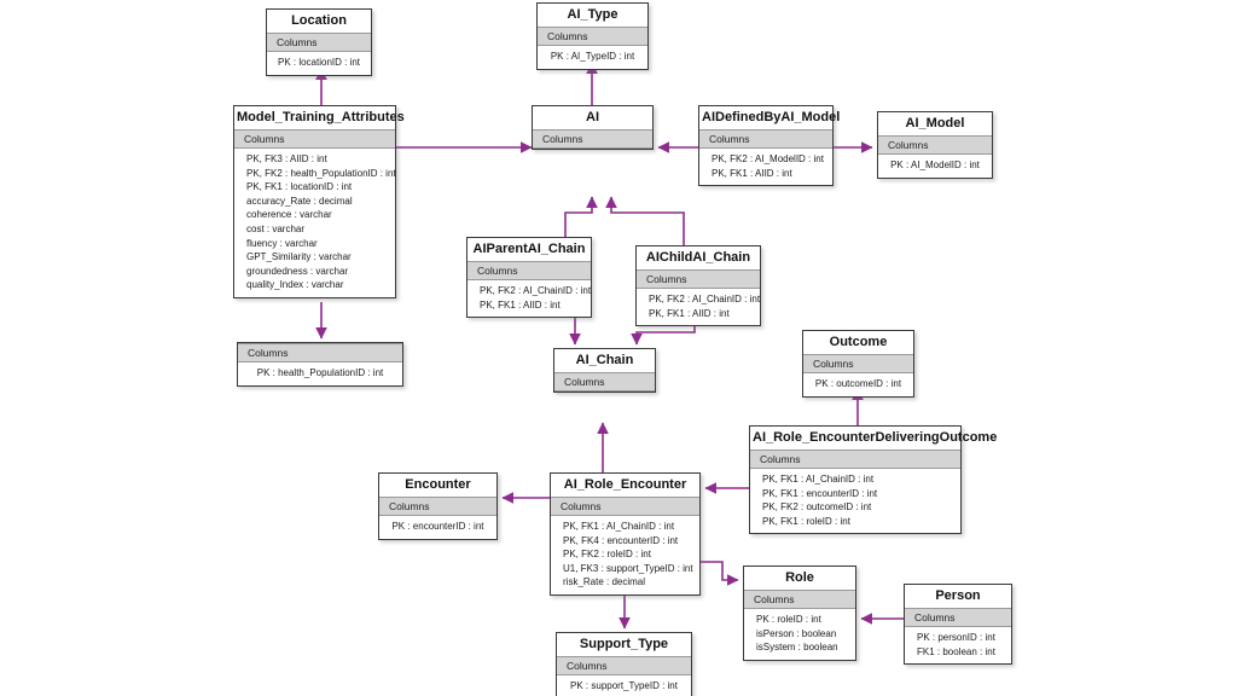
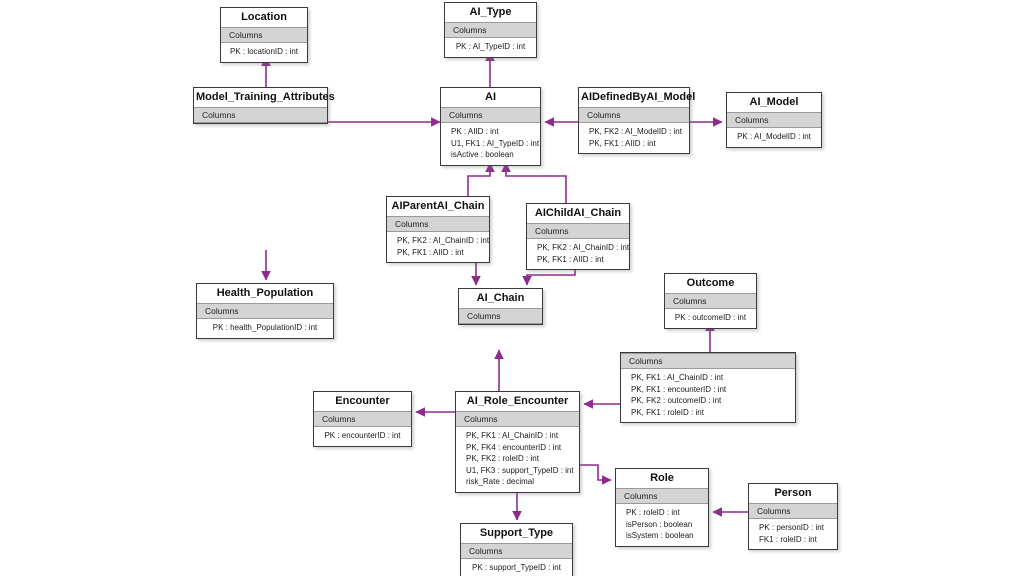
  Location
  Columns
  PK : locationID : int
  AI_Type
  Columns
  PK : AI_TypeID : int
  Model_Training_Attributes
  Columns
- PK, FK3 : AIID : int
- PK, FK2 : health_PopulationID : int
- PK, FK1 : locationID : int
- accuracy_Rate : decimal
- coherence : varchar
- cost : varchar
- fluency : varchar
- GPT_Similarity : varchar
- groundedness : varchar
- quality_Index : varchar
  AI
  Columns
+ PK : AIID : int
+ U1, FK1 : AI_TypeID : int
+ isActive : boolean
  AIDefinedByAI_Model
  Columns
  PK, FK2 : AI_ModelID : int
  PK, FK1 : AIID : int
  AI_Model
  Columns
  PK : AI_ModelID : int
  AIParentAI_Chain
  Columns
  PK, FK2 : AI_ChainID : int
  PK, FK1 : AIID : int
  AIChildAI_Chain
  Columns
  PK, FK2 : AI_ChainID : int
  PK, FK1 : AIID : int
+ Health_Population
  Columns
  PK : health_PopulationID : int
  AI_Chain
  Columns
  Outcome
  Columns
  PK : outcomeID : int
- AI_Role_EncounterDeliveringOutcome
  Columns
  PK, FK1 : AI_ChainID : int
  PK, FK1 : encounterID : int
  PK, FK2 : outcomeID : int
  PK, FK1 : roleID : int
  Encounter
  Columns
  PK : encounterID : int
  AI_Role_Encounter
  Columns
  PK, FK1 : AI_ChainID : int
  PK, FK4 : encounterID : int
  PK, FK2 : roleID : int
  U1, FK3 : support_TypeID : int
  risk_Rate : decimal
  Role
  Columns
  PK : roleID : int
  isPerson : boolean
  isSystem : boolean
  Person
  Columns
  PK : personID : int
- FK1 : boolean : int
+ FK1 : roleID : int
  Support_Type
  Columns
  PK : support_TypeID : int
